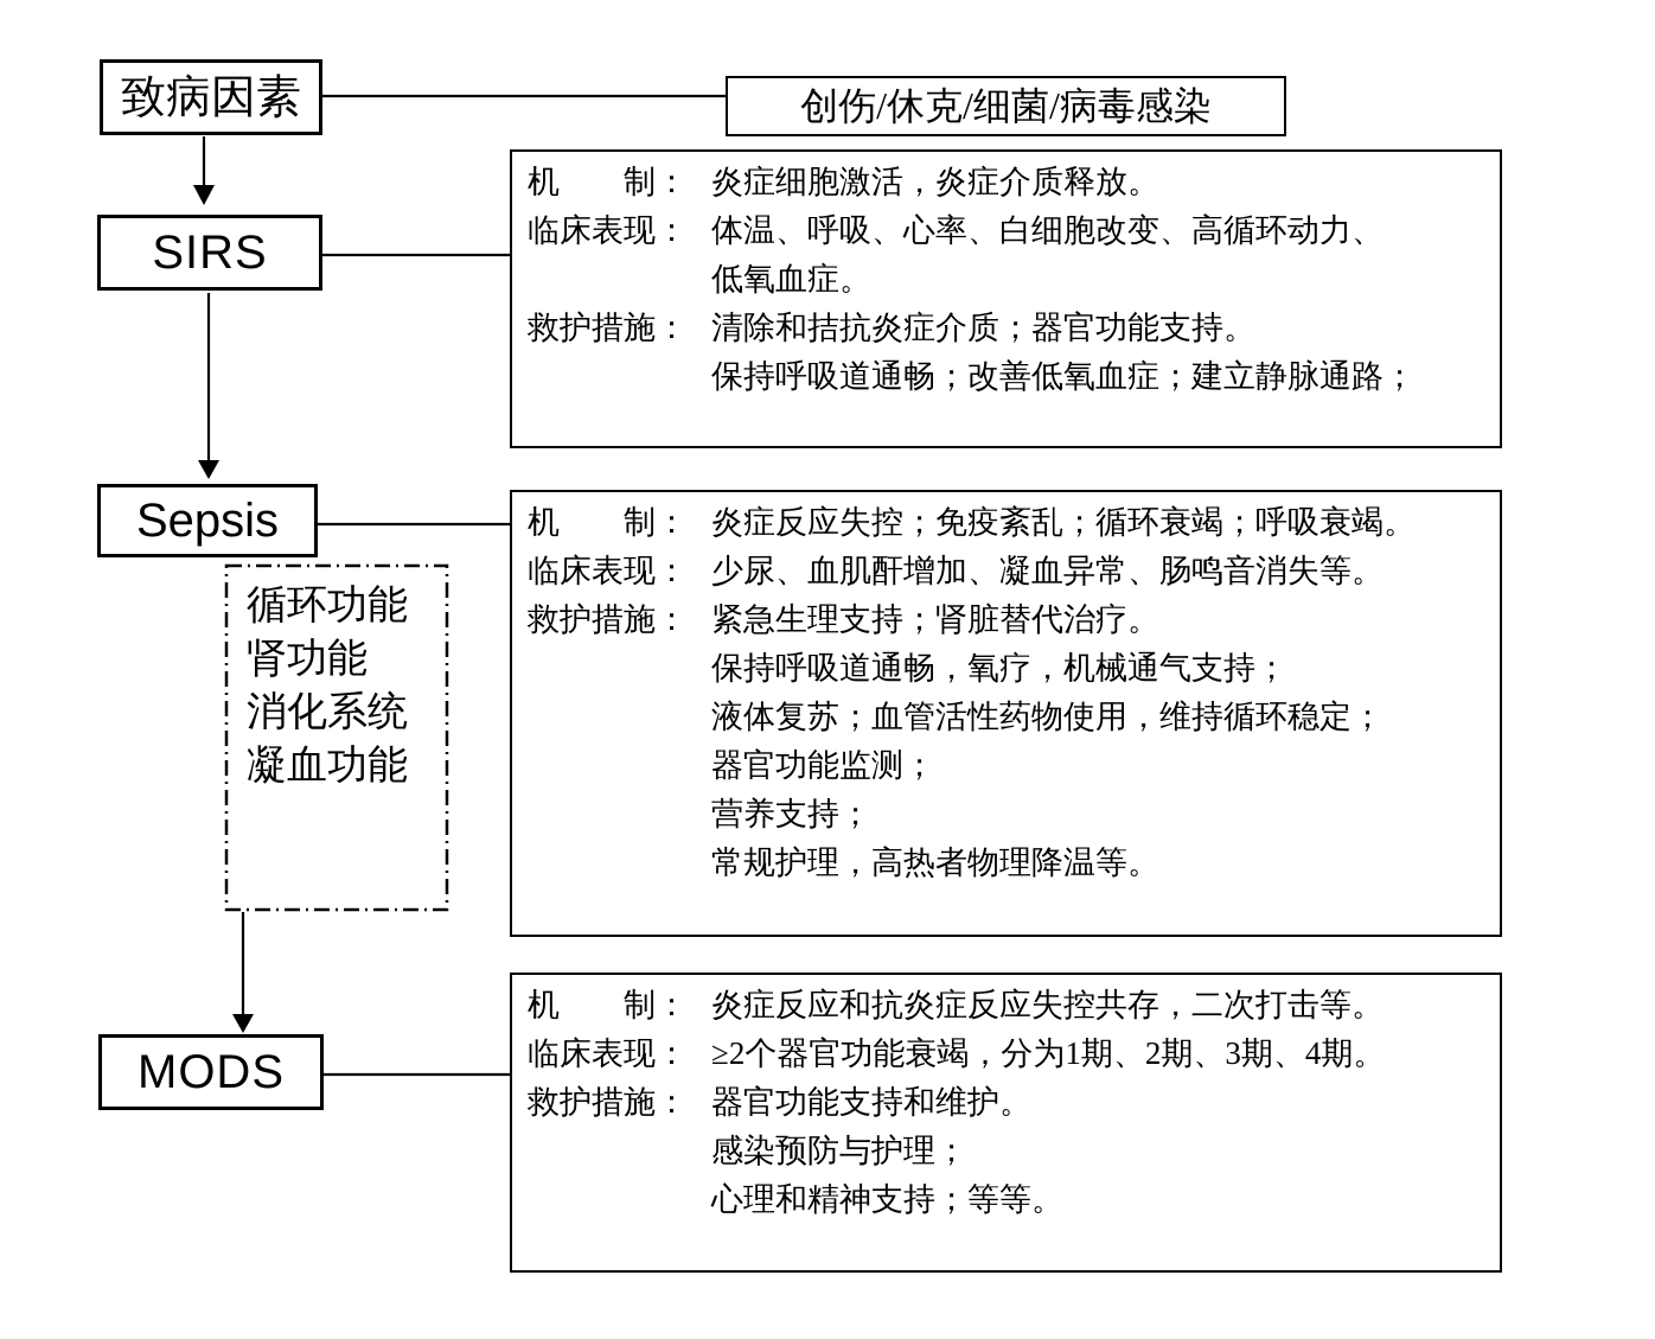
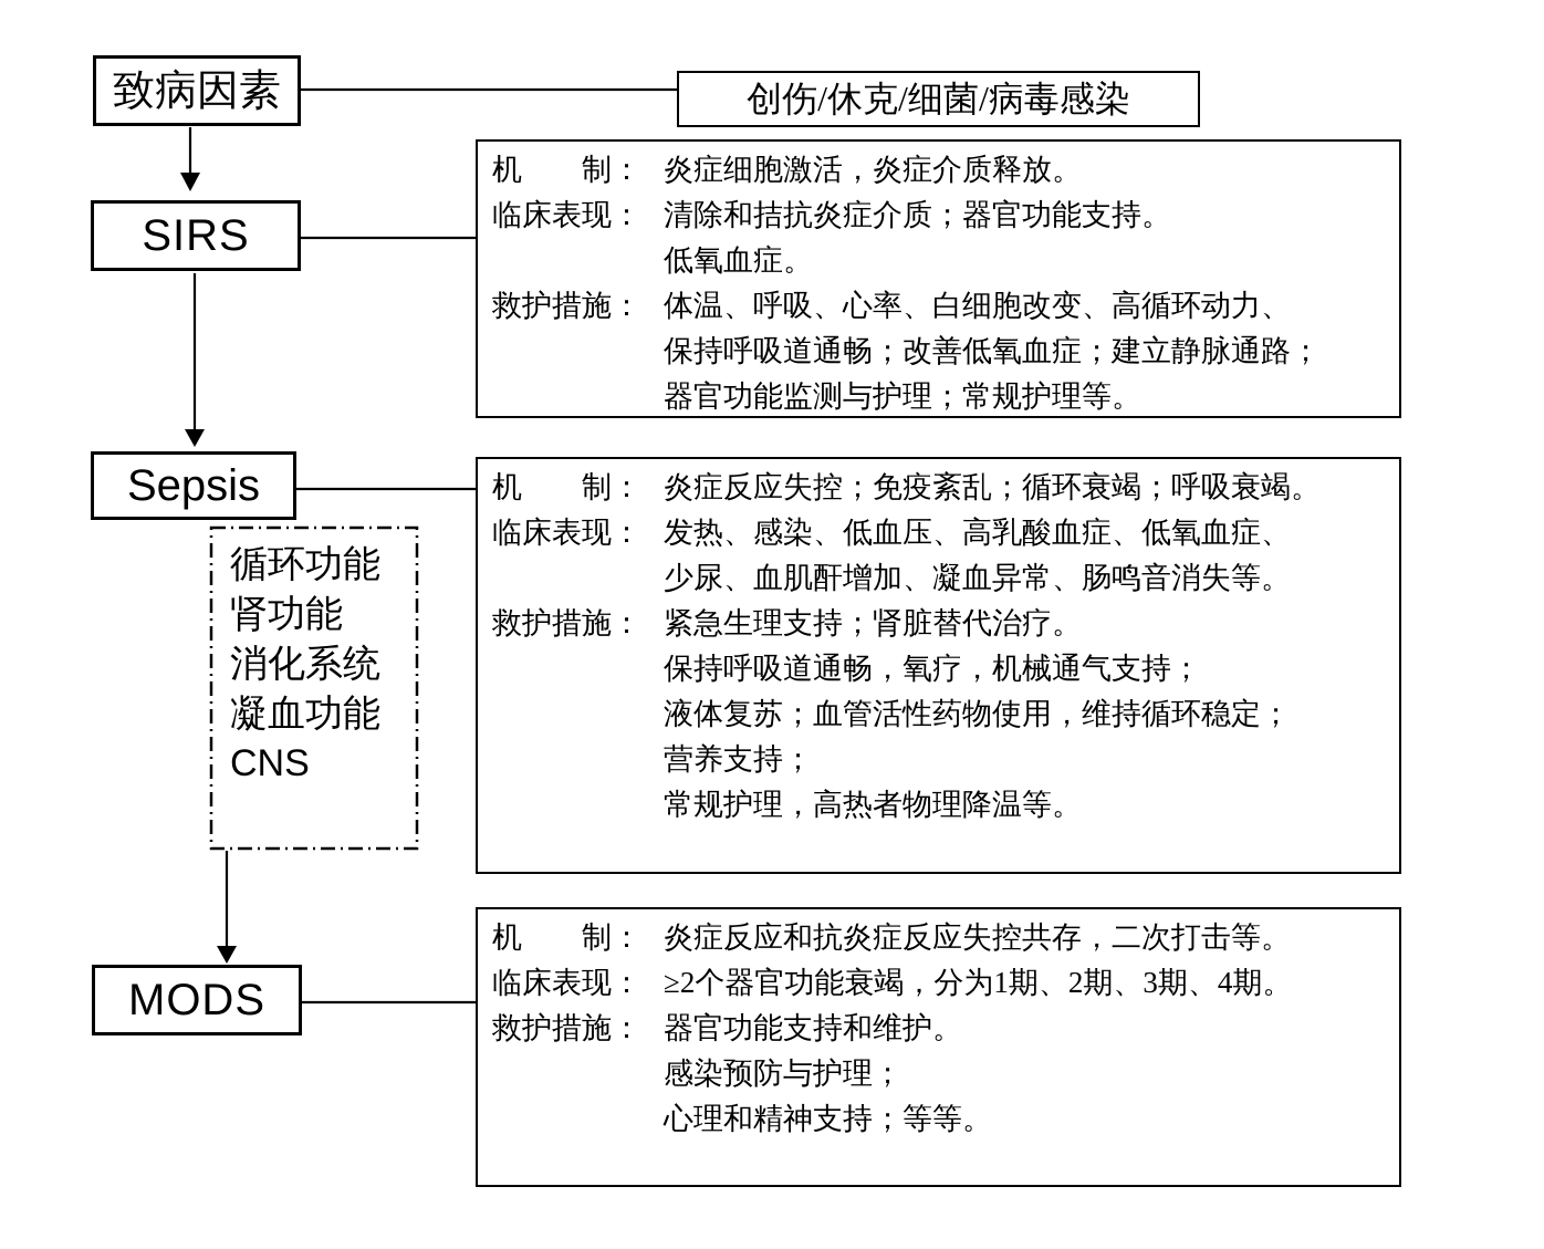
  致病因素
  SIRS
  Sepsis
  MODS
  创伤/休克/细菌/病毒感染
  循环功能
  肾功能
  消化系统
  凝血功能
+ CNS
  机 制：
  炎症细胞激活，炎症介质释放。
  临床表现：
- 体温、呼吸、心率、白细胞改变、高循环动力、
+ 清除和拮抗炎症介质；器官功能支持。
  低氧血症。
  救护措施：
- 清除和拮抗炎症介质；器官功能支持。
+ 体温、呼吸、心率、白细胞改变、高循环动力、
  保持呼吸道通畅；改善低氧血症；建立静脉通路；
+ 器官功能监测与护理；常规护理等。
  机 制：
  炎症反应失控；免疫紊乱；循环衰竭；呼吸衰竭。
  临床表现：
+ 发热、感染、低血压、高乳酸血症、低氧血症、
  少尿、血肌酐增加、凝血异常、肠鸣音消失等。
  救护措施：
  紧急生理支持；肾脏替代治疗。
  保持呼吸道通畅，氧疗，机械通气支持；
  液体复苏；血管活性药物使用，维持循环稳定；
- 器官功能监测；
  营养支持；
  常规护理，高热者物理降温等。
  机 制：
  炎症反应和抗炎症反应失控共存，二次打击等。
  临床表现：
  ≥2个器官功能衰竭，分为1期、2期、3期、4期。
  救护措施：
  器官功能支持和维护。
  感染预防与护理；
  心理和精神支持；等等。
